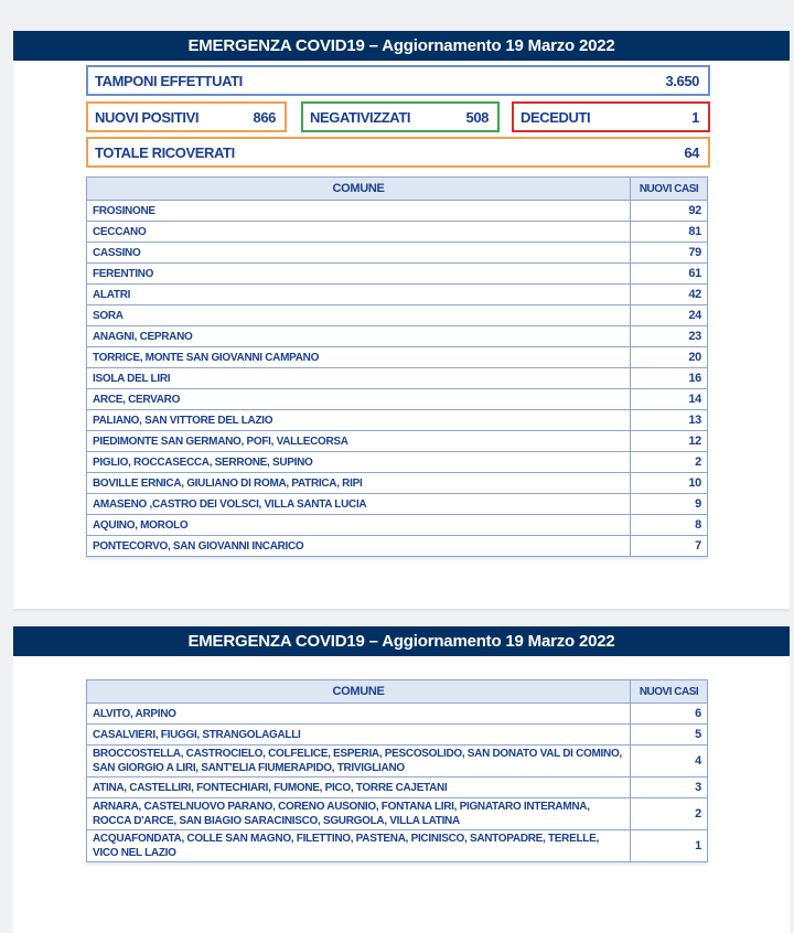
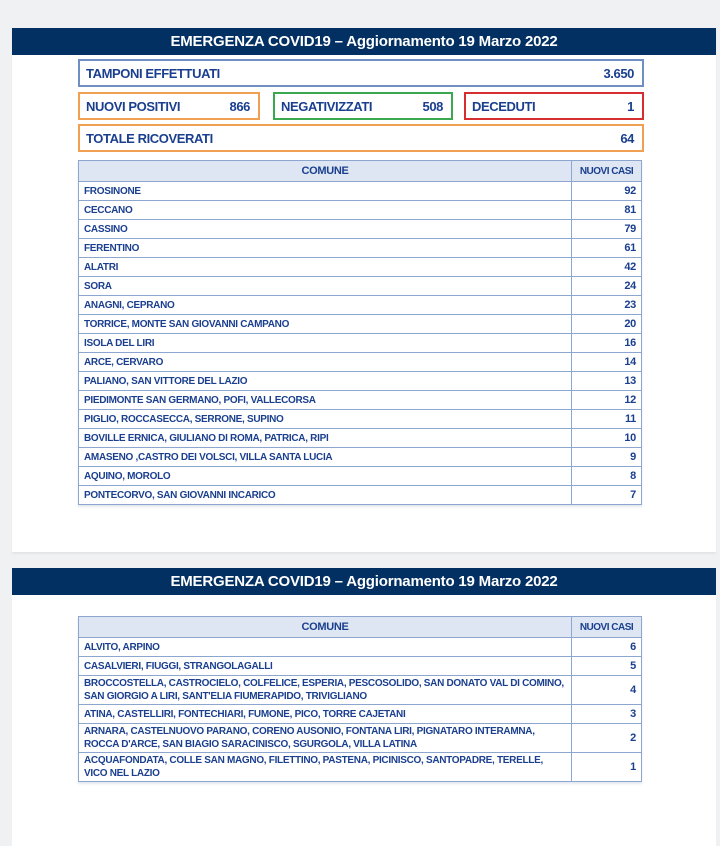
  EMERGENZA COVID19 – Aggiornamento 19 Marzo 2022
  TAMPONI EFFETTUATI
  3.650
  NUOVI POSITIVI
  866
  NEGATIVIZZATI
  508
  DECEDUTI
  1
  TOTALE RICOVERATI
  64
  COMUNE	NUOVI CASI
  FROSINONE	92
  CECCANO	81
  CASSINO	79
  FERENTINO	61
  ALATRI	42
  SORA	24
  ANAGNI, CEPRANO	23
  TORRICE, MONTE SAN GIOVANNI CAMPANO	20
  ISOLA DEL LIRI	16
  ARCE, CERVARO	14
  PALIANO, SAN VITTORE DEL LAZIO	13
  PIEDIMONTE SAN GERMANO, POFI, VALLECORSA	12
- PIGLIO, ROCCASECCA, SERRONE, SUPINO	2
+ PIGLIO, ROCCASECCA, SERRONE, SUPINO	11
  BOVILLE ERNICA, GIULIANO DI ROMA, PATRICA, RIPI	10
  AMASENO ,CASTRO DEI VOLSCI, VILLA SANTA LUCIA	9
  AQUINO, MOROLO	8
  PONTECORVO, SAN GIOVANNI INCARICO	7
  EMERGENZA COVID19 – Aggiornamento 19 Marzo 2022
  COMUNE	NUOVI CASI
  ALVITO, ARPINO	6
  CASALVIERI, FIUGGI, STRANGOLAGALLI	5
  BROCCOSTELLA, CASTROCIELO, COLFELICE, ESPERIA, PESCOSOLIDO, SAN DONATO VAL DI COMINO, SAN GIORGIO A LIRI, SANT'ELIA FIUMERAPIDO, TRIVIGLIANO	4
  ATINA, CASTELLIRI, FONTECHIARI, FUMONE, PICO, TORRE CAJETANI	3
  ARNARA, CASTELNUOVO PARANO, CORENO AUSONIO, FONTANA LIRI, PIGNATARO INTERAMNA, ROCCA D'ARCE, SAN BIAGIO SARACINISCO, SGURGOLA, VILLA LATINA	2
  ACQUAFONDATA, COLLE SAN MAGNO, FILETTINO, PASTENA, PICINISCO, SANTOPADRE, TERELLE, VICO NEL LAZIO	1
